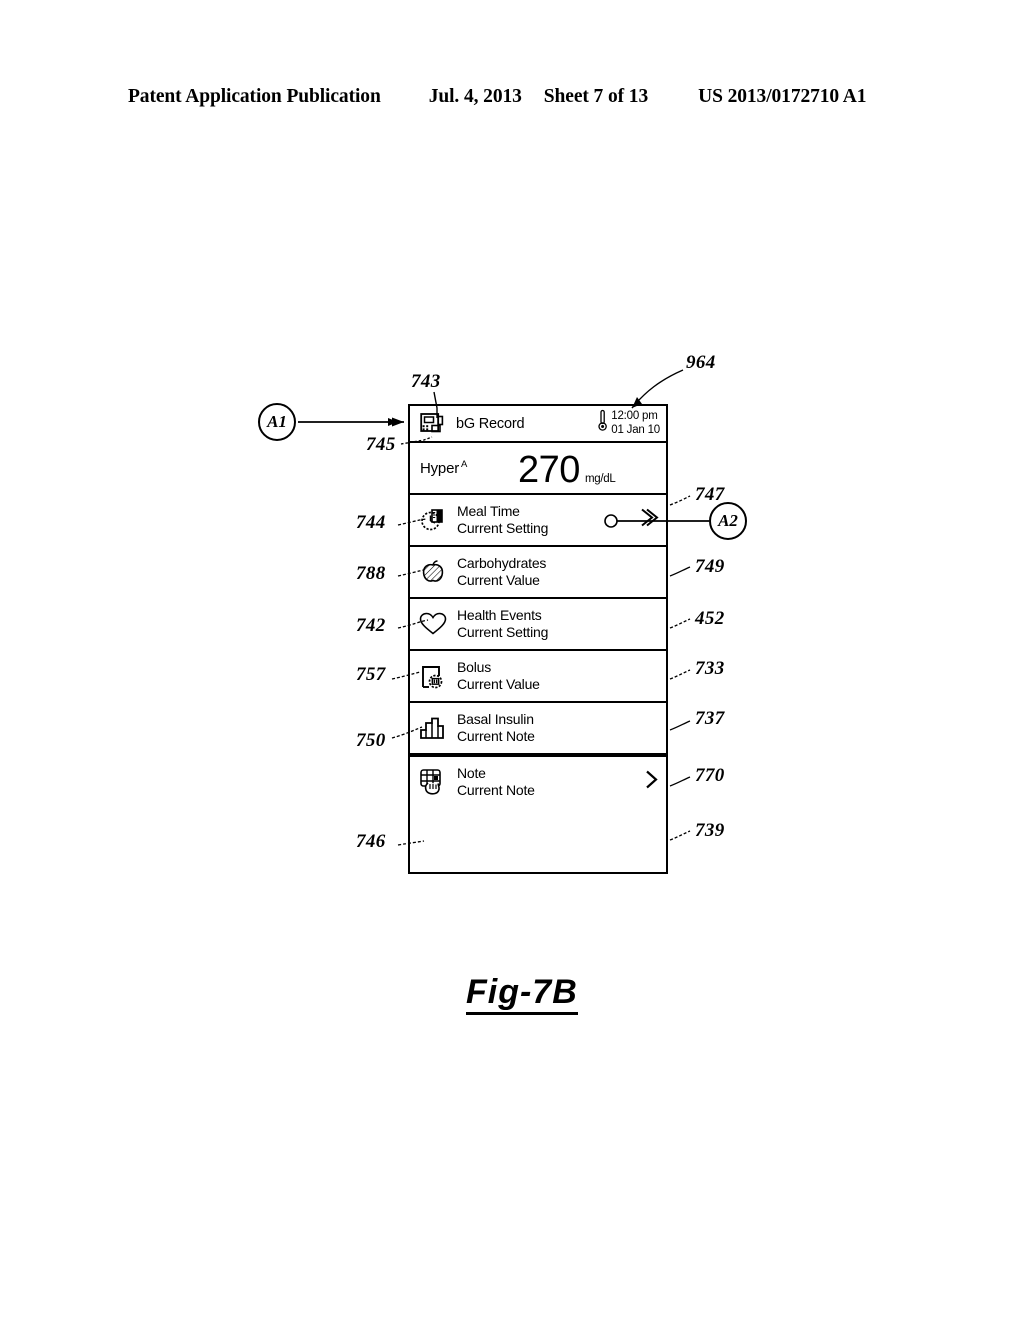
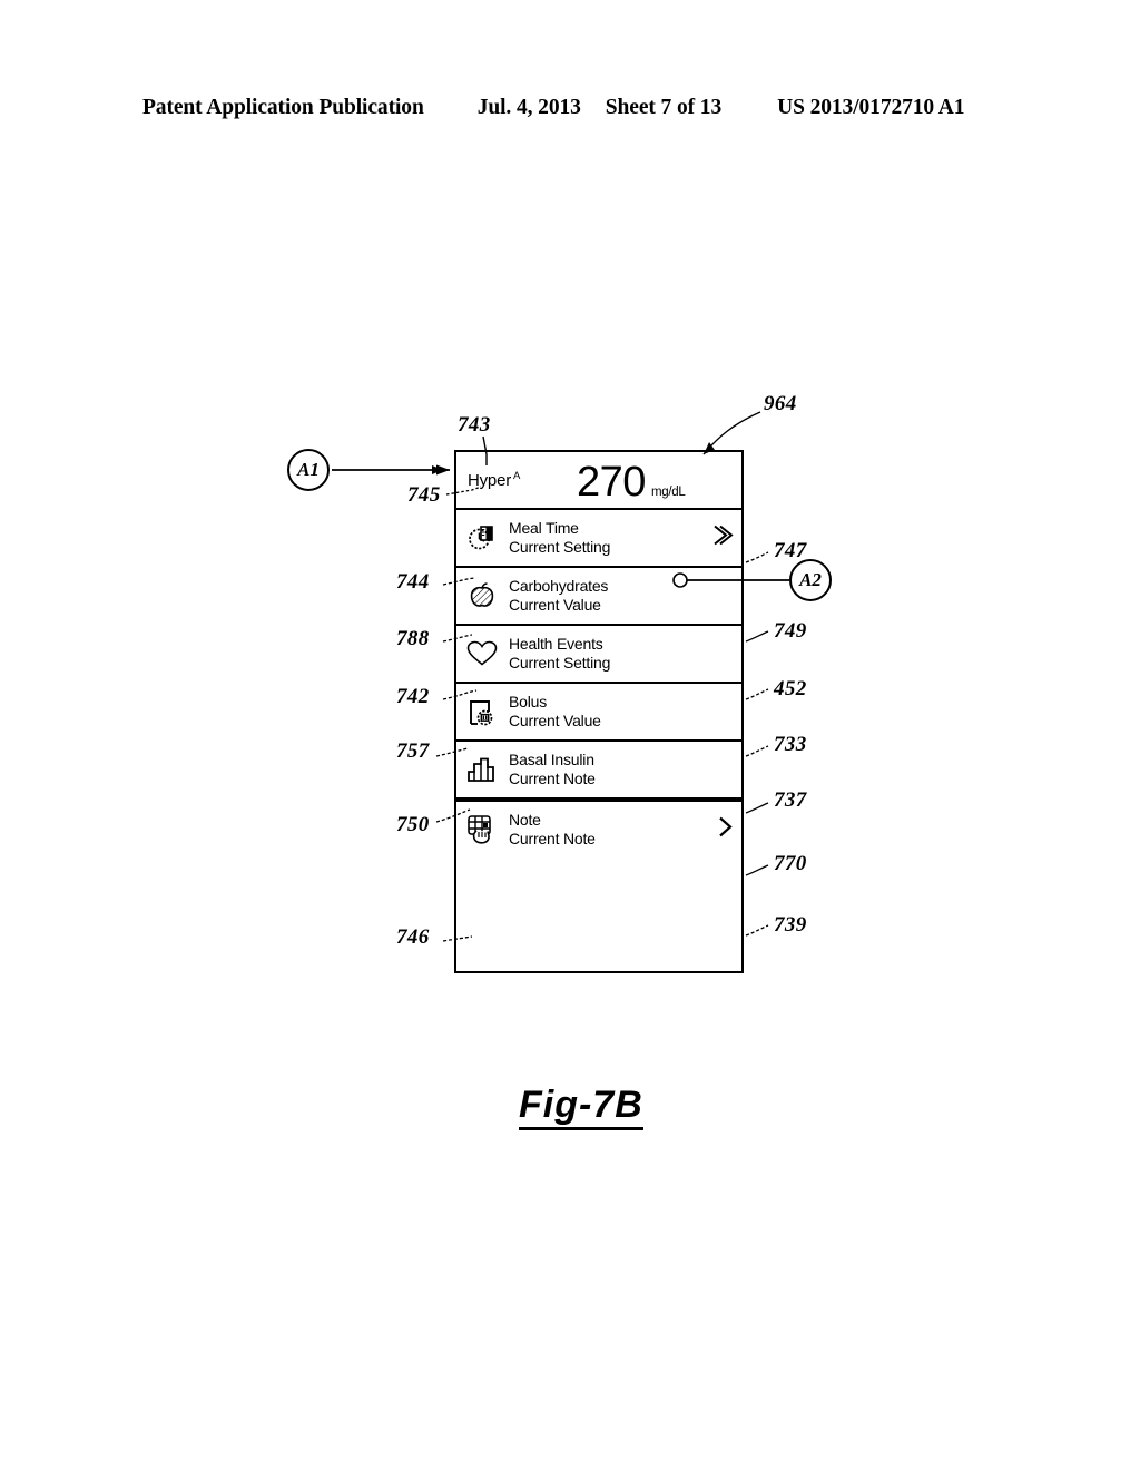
  Patent Application Publication
  Jul. 4, 2013
  Sheet 7 of 13
  US 2013/0172710 A1
- bG Record
- 12:00 pm
- 01 Jan 10
  Hyper A
  270
  mg/dL
  Meal Time
  Current Setting
  Carbohydrates
  Current Value
  Health Events
  Current Setting
  Bolus
  Current Value
  Basal Insulin
  Current Note
  Note
  Current Note
  743
  745
  964
  744
  788
  742
  757
  750
  746
  747
  749
  452
  733
  737
  770
  739
  A1
  A2
  Fig-7B
